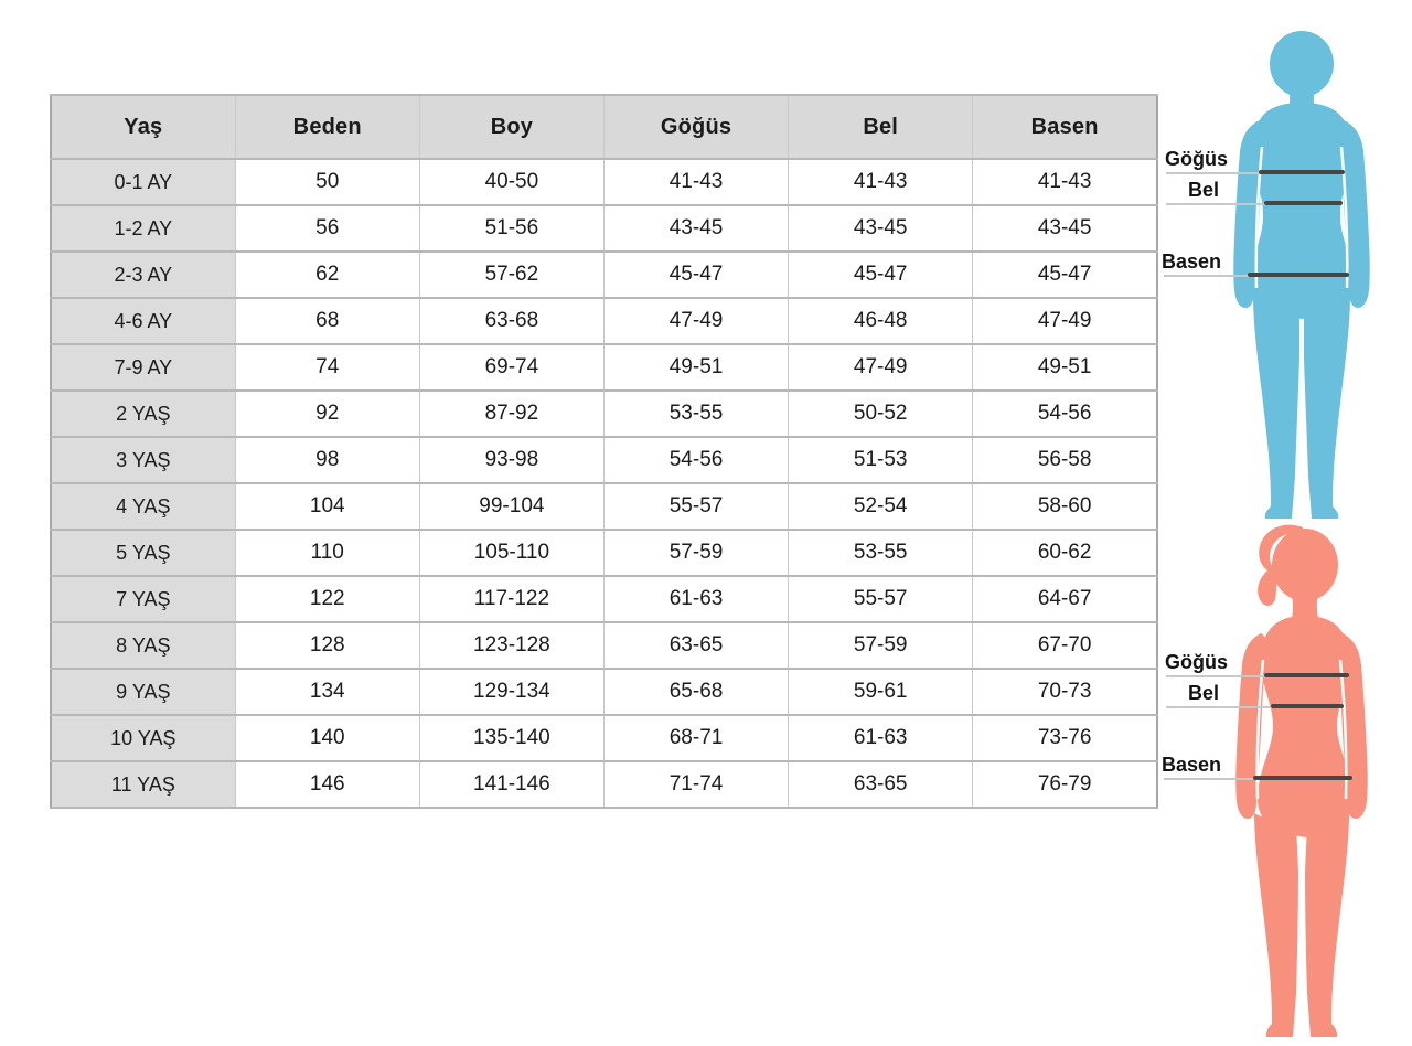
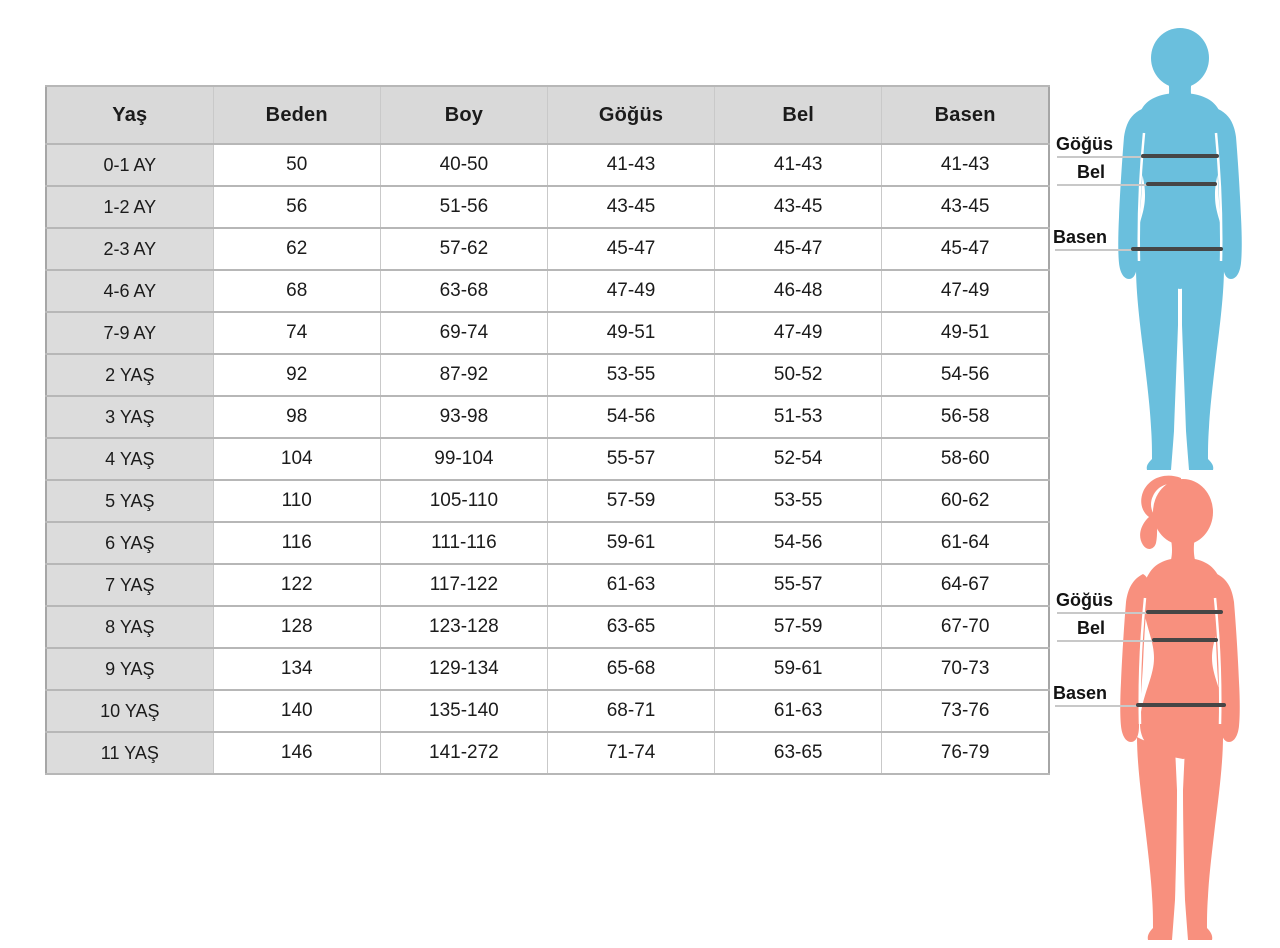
  Yaş	Beden	Boy	Göğüs	Bel	Basen
  0-1 AY	50	40-50	41-43	41-43	41-43
  1-2 AY	56	51-56	43-45	43-45	43-45
  2-3 AY	62	57-62	45-47	45-47	45-47
  4-6 AY	68	63-68	47-49	46-48	47-49
  7-9 AY	74	69-74	49-51	47-49	49-51
  2 YAŞ	92	87-92	53-55	50-52	54-56
  3 YAŞ	98	93-98	54-56	51-53	56-58
  4 YAŞ	104	99-104	55-57	52-54	58-60
  5 YAŞ	110	105-110	57-59	53-55	60-62
+ 6 YAŞ	116	111-116	59-61	54-56	61-64
  7 YAŞ	122	117-122	61-63	55-57	64-67
  8 YAŞ	128	123-128	63-65	57-59	67-70
  9 YAŞ	134	129-134	65-68	59-61	70-73
  10 YAŞ	140	135-140	68-71	61-63	73-76
- 11 YAŞ	146	141-146	71-74	63-65	76-79
+ 11 YAŞ	146	141-272	71-74	63-65	76-79
  Göğüs
  Bel
  Basen
  Göğüs
  Bel
  Basen
